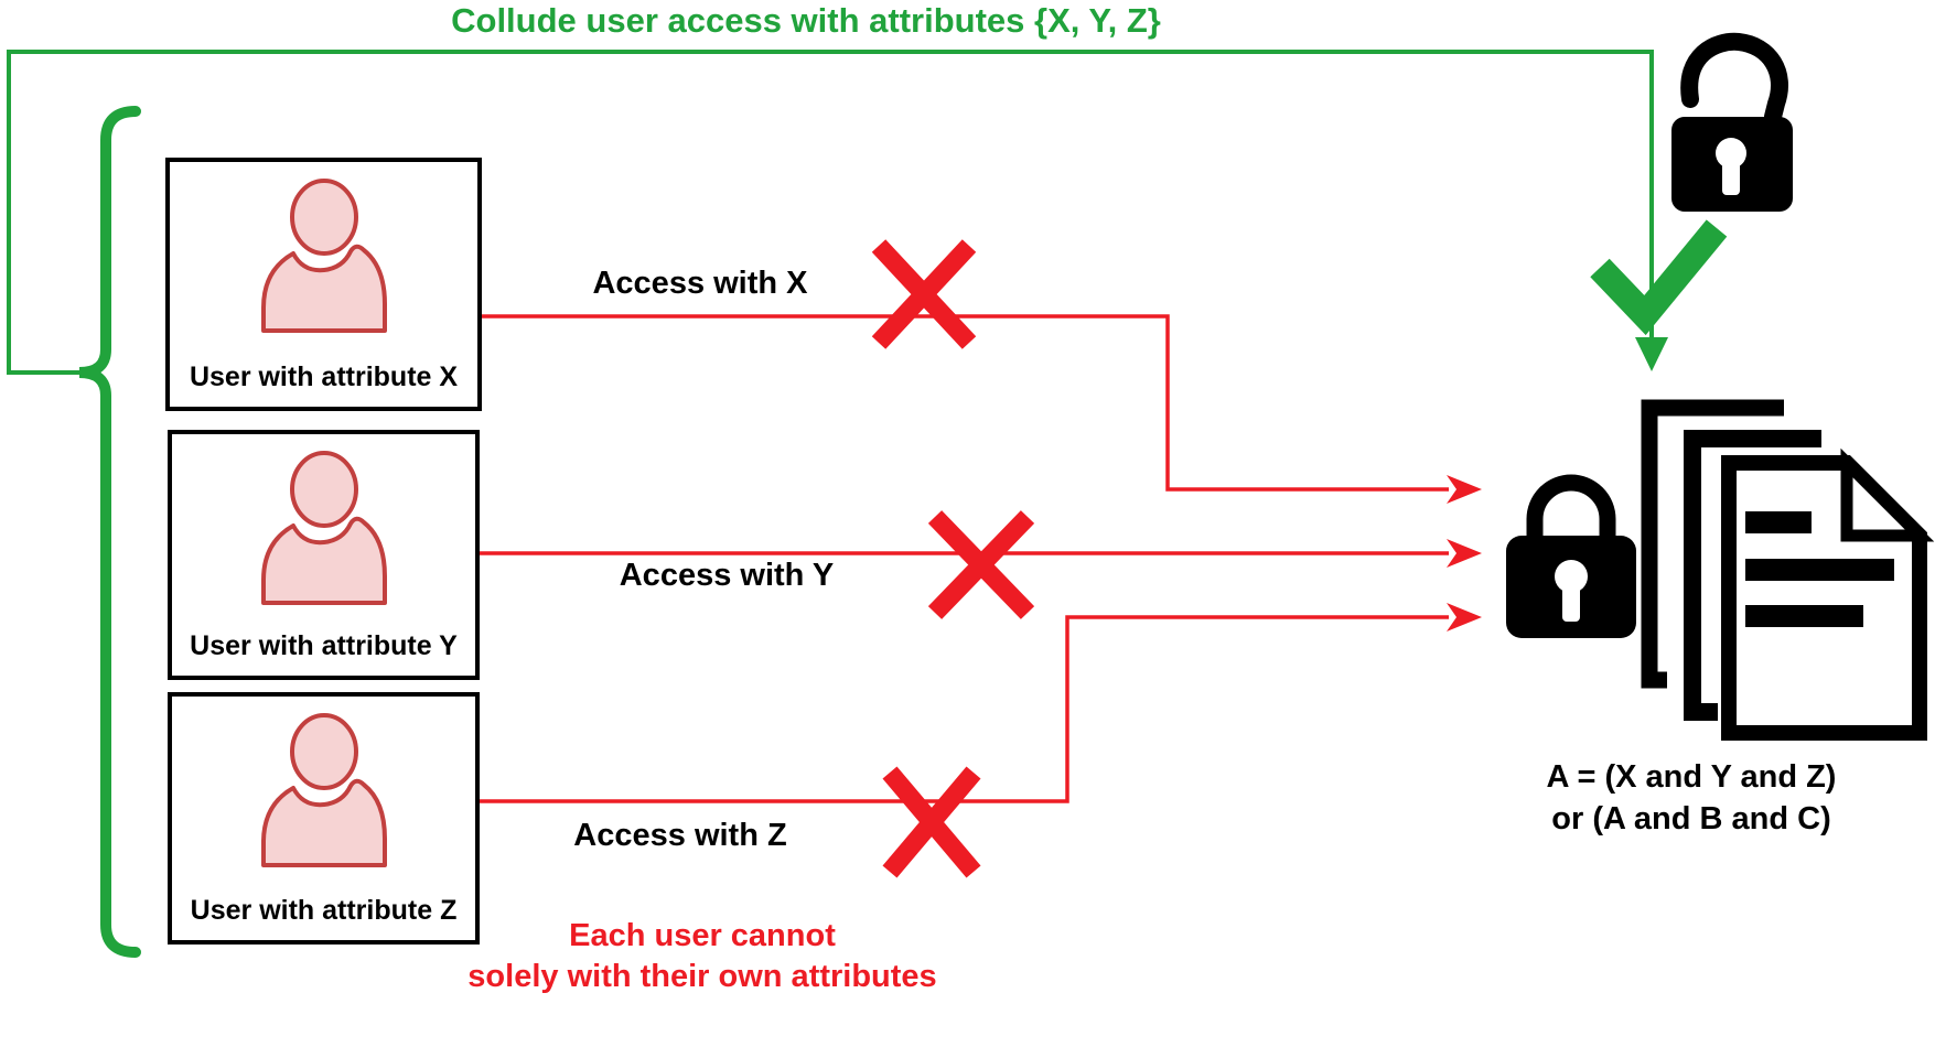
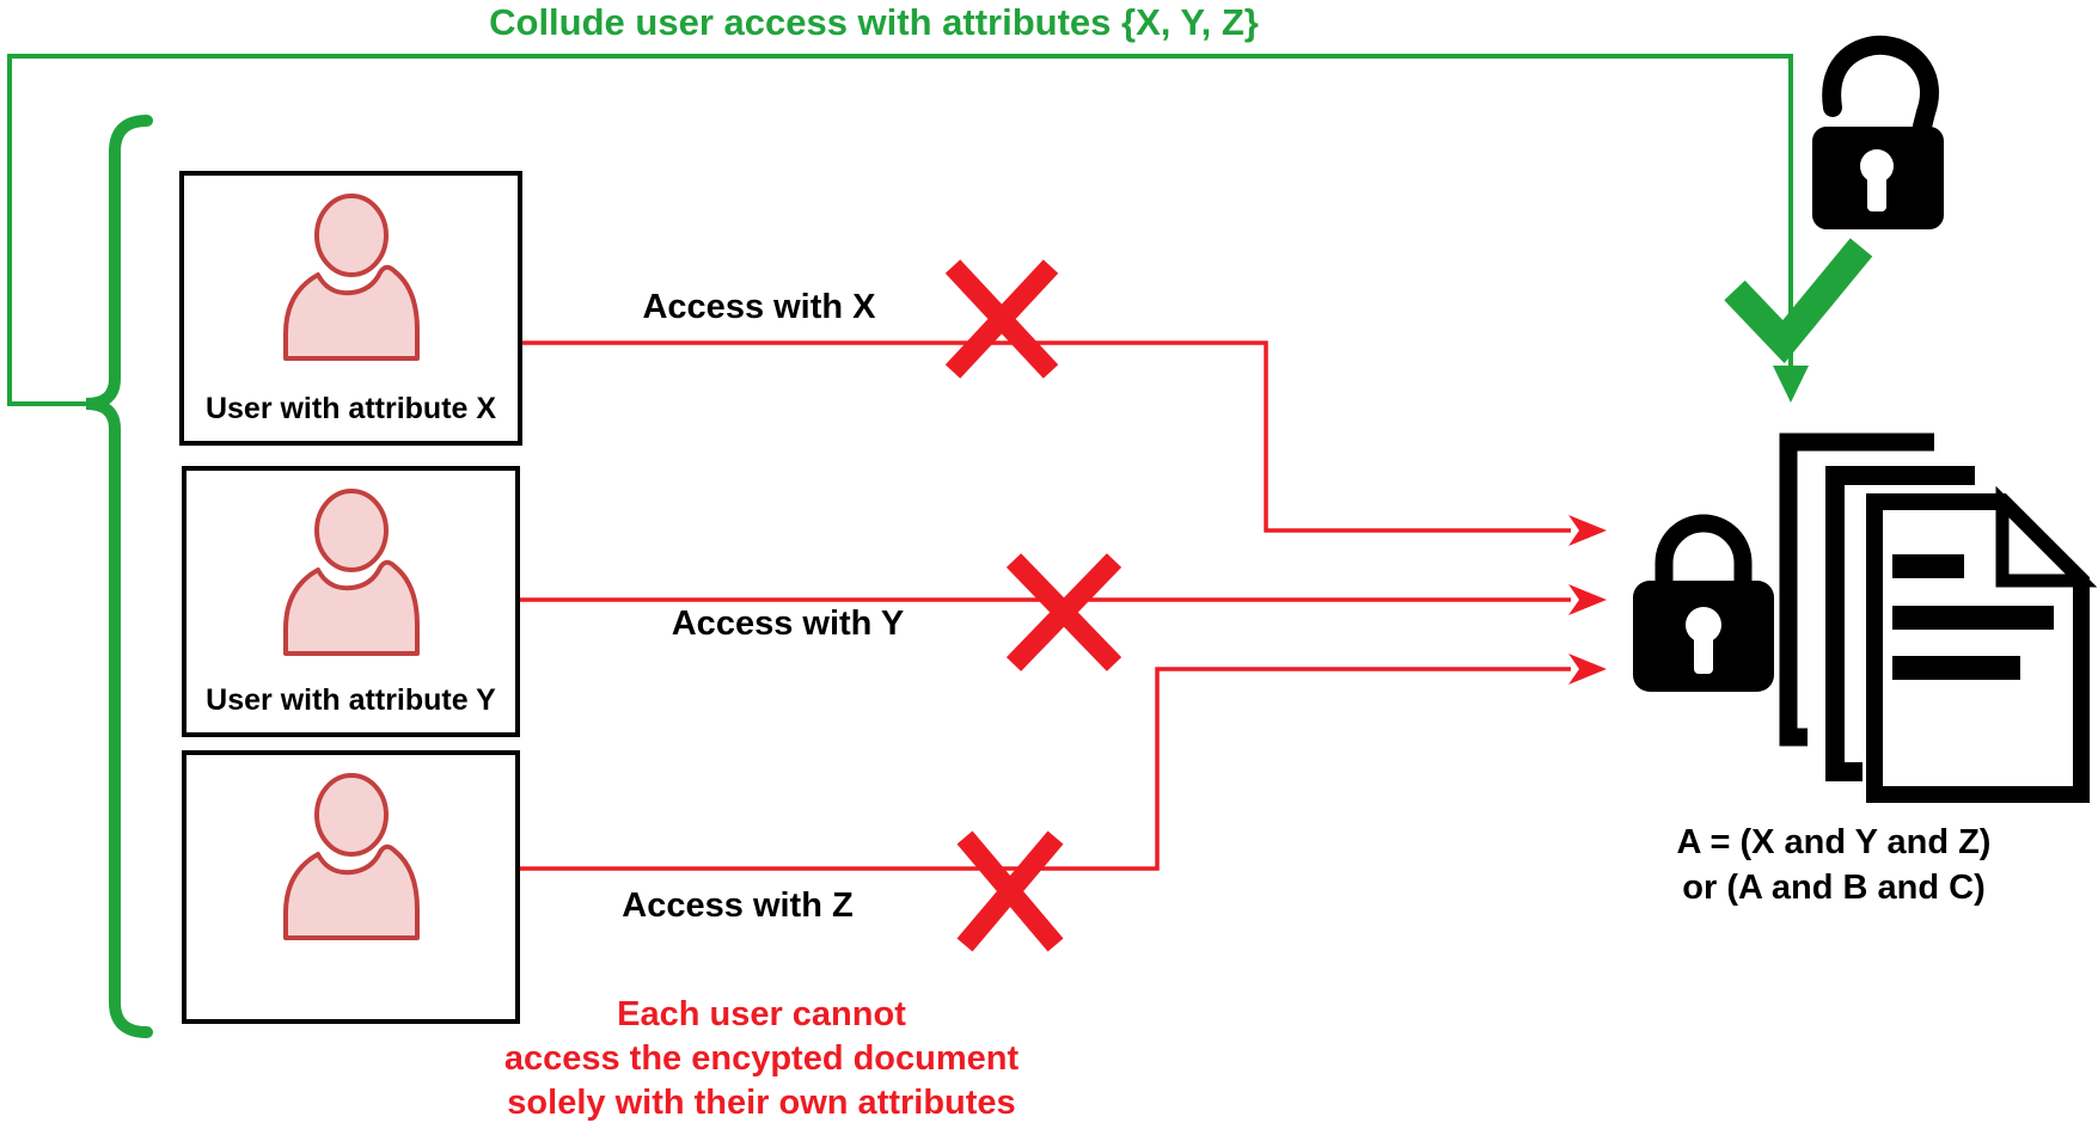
  Collude user access with attributes {X, Y, Z}
  User with attribute X
  User with attribute Y
- User with attribute Z
  Access with X
  Access with Y
  Access with Z
  A = (X and Y and Z)
  or (A and B and C)
  Each user cannot
+ access the encypted document
  solely with their own attributes
